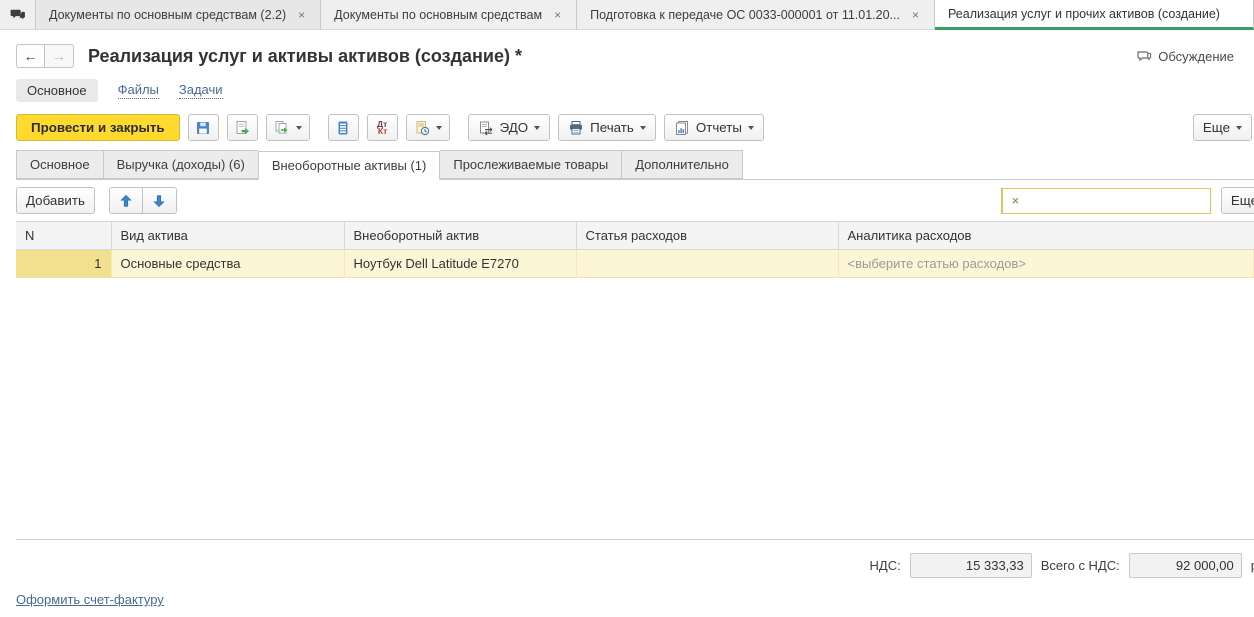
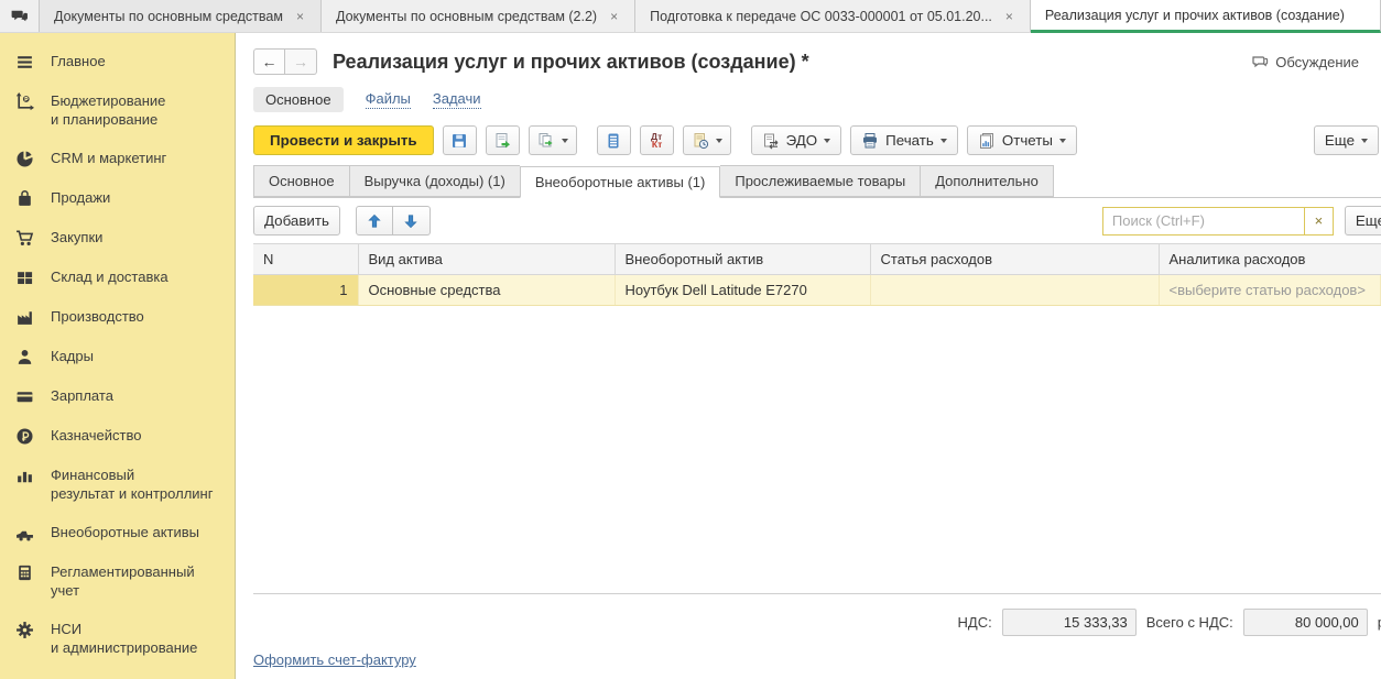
- Документы по основным средствам (2.2)
+ Документы по основным средствам
  ×
- Документы по основным средствам
+ Документы по основным средствам (2.2)
  ×
- Подготовка к передаче ОС 0033-000001 от 11.01.20...
+ Подготовка к передаче ОС 0033-000001 от 05.01.20...
  ×
  Реализация услуг и прочих активов (создание)
+ Главное
+ Бюджетирование
+ и планирование
+ CRM и маркетинг
+ Продажи
+ Закупки
+ Склад и доставка
+ Производство
+ Кадры
+ Зарплата
+ Казначейство
+ Финансовый
+ результат и контроллинг
+ Внеоборотные активы
+ Регламентированный
+ учет
+ НСИ
+ и администрирование
  ←
  →
- Реализация услуг и активы активов (создание) *
+ Реализация услуг и прочих активов (создание) *
  Обсуждение
  Основное
  Файлы
  Задачи
  Провести и закрыть
  Дт
  Кт
  ЭДО
  Печать
  Отчеты
  Еще
  Основное
- Выручка (доходы) (6)
+ Выручка (доходы) (1)
  Внеоборотные активы (1)
  Прослеживаемые товары
  Дополнительно
  Добавить
+ Поиск (Ctrl+F)
  ×
  N	Вид актива	Внеоборотный актив	Статья расходов	Аналитика расходов
  1	Основные средства	Ноутбук Dell Latitude E7270		<выберите статью расходов>
  НДС:
  15 333,33
  Всего с НДС:
- 92 000,00
+ 80 000,00
  Оформить счет-фактуру
